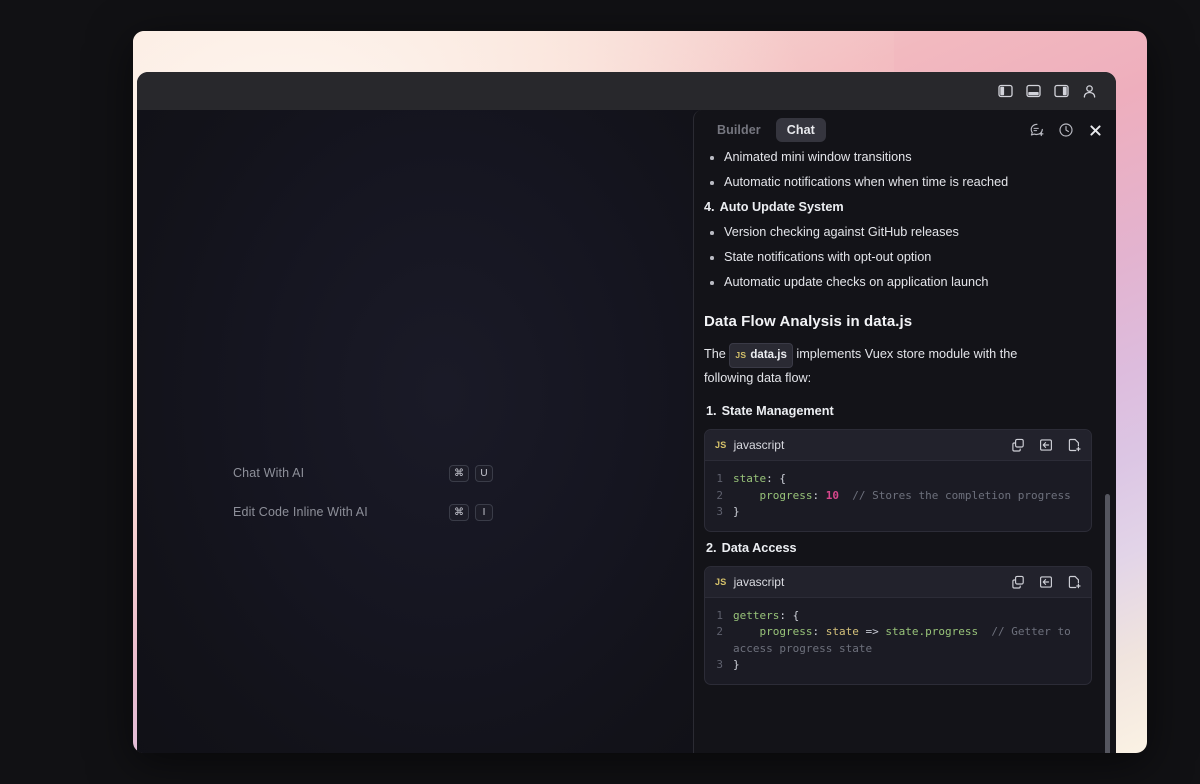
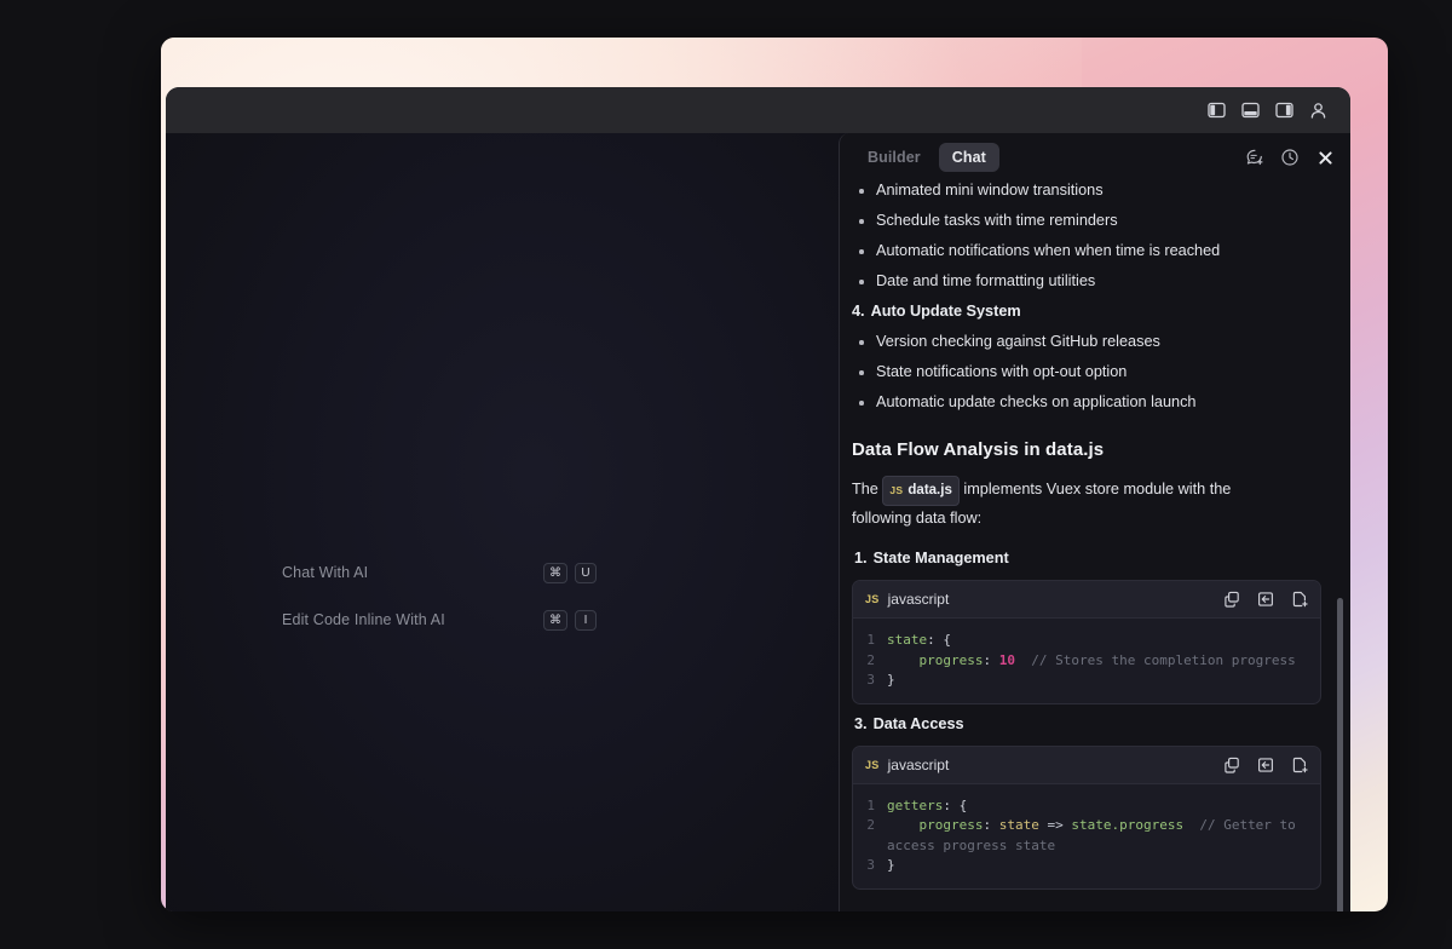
  Chat With AI
  ⌘
  U
  Edit Code Inline With AI
  ⌘
  I
  Builder
  Chat
  Animated mini window transitions
+ Schedule tasks with time reminders
  Automatic notifications when when time is reached
+ Date and time formatting utilities
  4. Auto Update System
  Version checking against GitHub releases
  State notifications with opt-out option
  Automatic update checks on application launch
  Data Flow Analysis in data.js
  The
  JS
  data.js
  implements Vuex store module with the following data flow:
  1. State Management
  JS
  javascript
  1
  state: {
  2
  progress: 10 // Stores the completion progress
  3
  }
- 2. Data Access
+ 3. Data Access
  JS
  javascript
  1
  getters: {
  2
  progress: state => state.progress // Getter to access progress state
  3
  }
